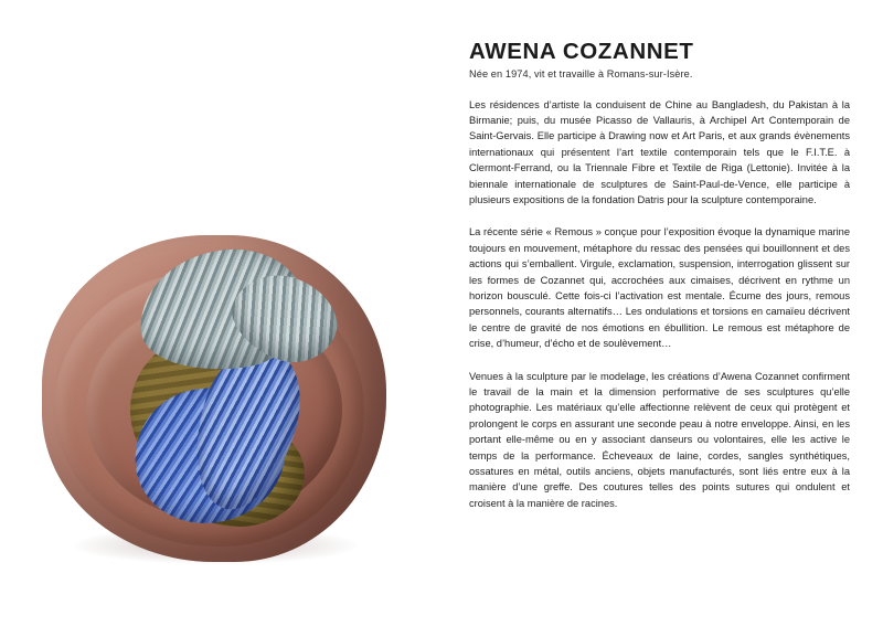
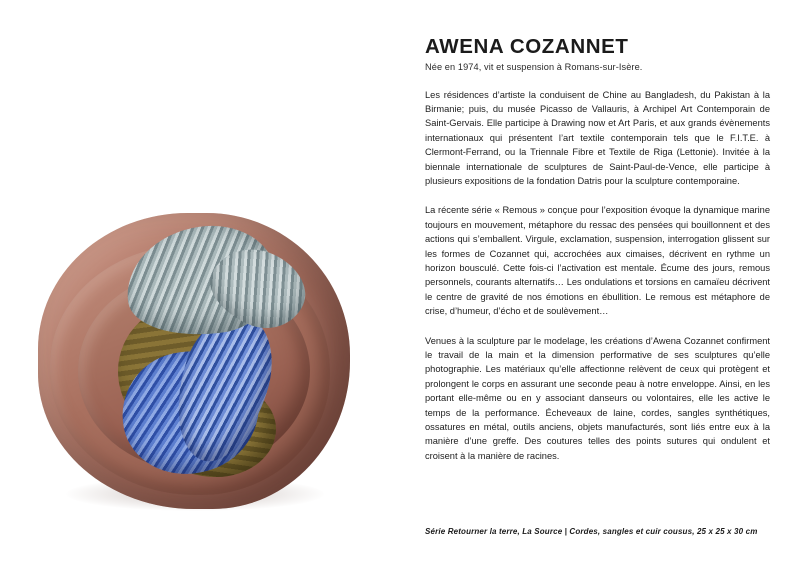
  AWENA COZANNET
- Née en 1974, vit et travaille à Romans-sur-Isère.
+ Née en 1974, vit et suspension à Romans-sur-Isère.
  Les résidences d’artiste la conduisent de Chine au Bangladesh, du Pakistan à la Birmanie; puis, du musée Picasso de Vallauris, à Archipel Art Contemporain de Saint-Gervais. Elle participe à Drawing now et Art Paris, et aux grands évènements internationaux qui présentent l’art textile contemporain tels que le F.I.T.E. à Clermont-Ferrand, ou la Triennale Fibre et Textile de Riga (Lettonie). Invitée à la biennale internationale de sculptures de Saint-Paul-de-Vence, elle participe à plusieurs expositions de la fondation Datris pour la sculpture contemporaine.
  La récente série « Remous » conçue pour l’exposition évoque la dynamique marine toujours en mouvement, métaphore du ressac des pensées qui bouillonnent et des actions qui s’emballent. Virgule, exclamation, suspension, interrogation glissent sur les formes de Cozannet qui, accrochées aux cimaises, décrivent en rythme un horizon bousculé. Cette fois-ci l’activation est mentale. Écume des jours, remous personnels, courants alternatifs… Les ondulations et torsions en camaïeu décrivent le centre de gravité de nos émotions en ébullition. Le remous est métaphore de crise, d’humeur, d’écho et de soulèvement…
  Venues à la sculpture par le modelage, les créations d’Awena Cozannet confirment le travail de la main et la dimension performative de ses sculptures qu’elle photographie. Les matériaux qu’elle affectionne relèvent de ceux qui protègent et prolongent le corps en assurant une seconde peau à notre enveloppe. Ainsi, en les portant elle-même ou en y associant danseurs ou volontaires, elle les active le temps de la performance. Écheveaux de laine, cordes, sangles synthétiques, ossatures en métal, outils anciens, objets manufacturés, sont liés entre eux à la manière d’une greffe. Des coutures telles des points sutures qui ondulent et croisent à la manière de racines.
+ Série Retourner la terre, La Source | Cordes, sangles et cuir cousus, 25 x 25 x 30 cm
